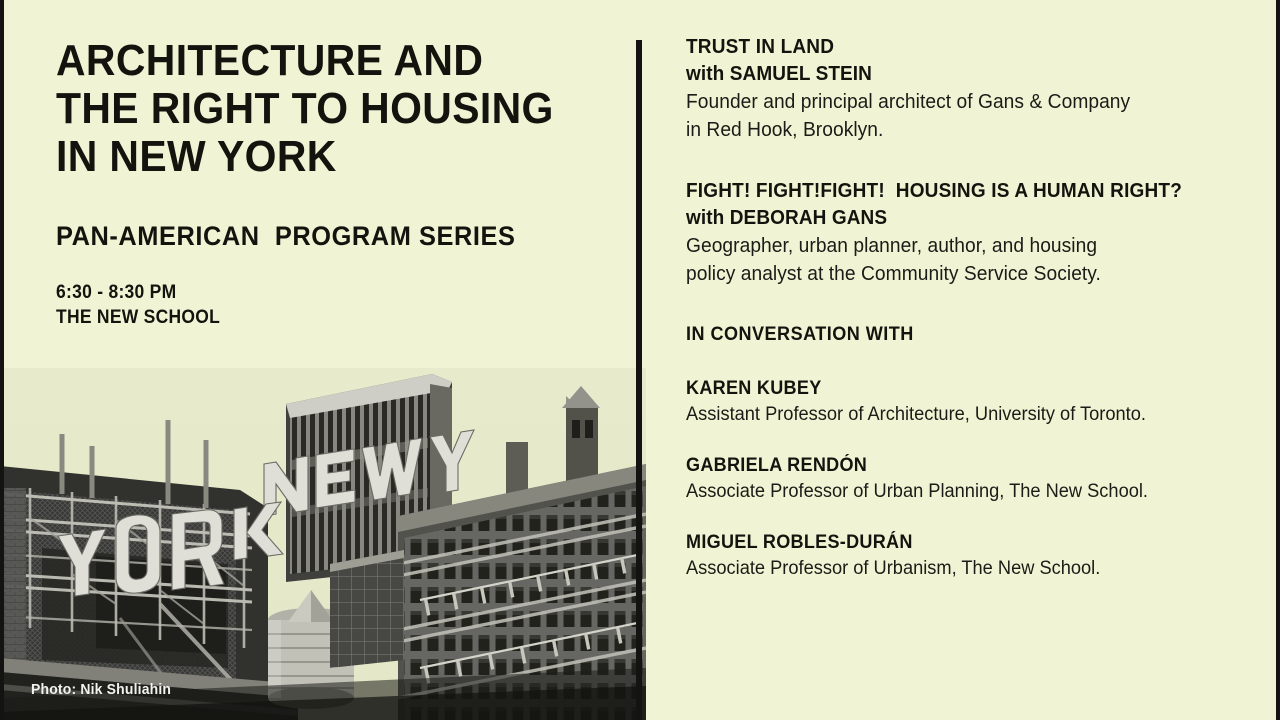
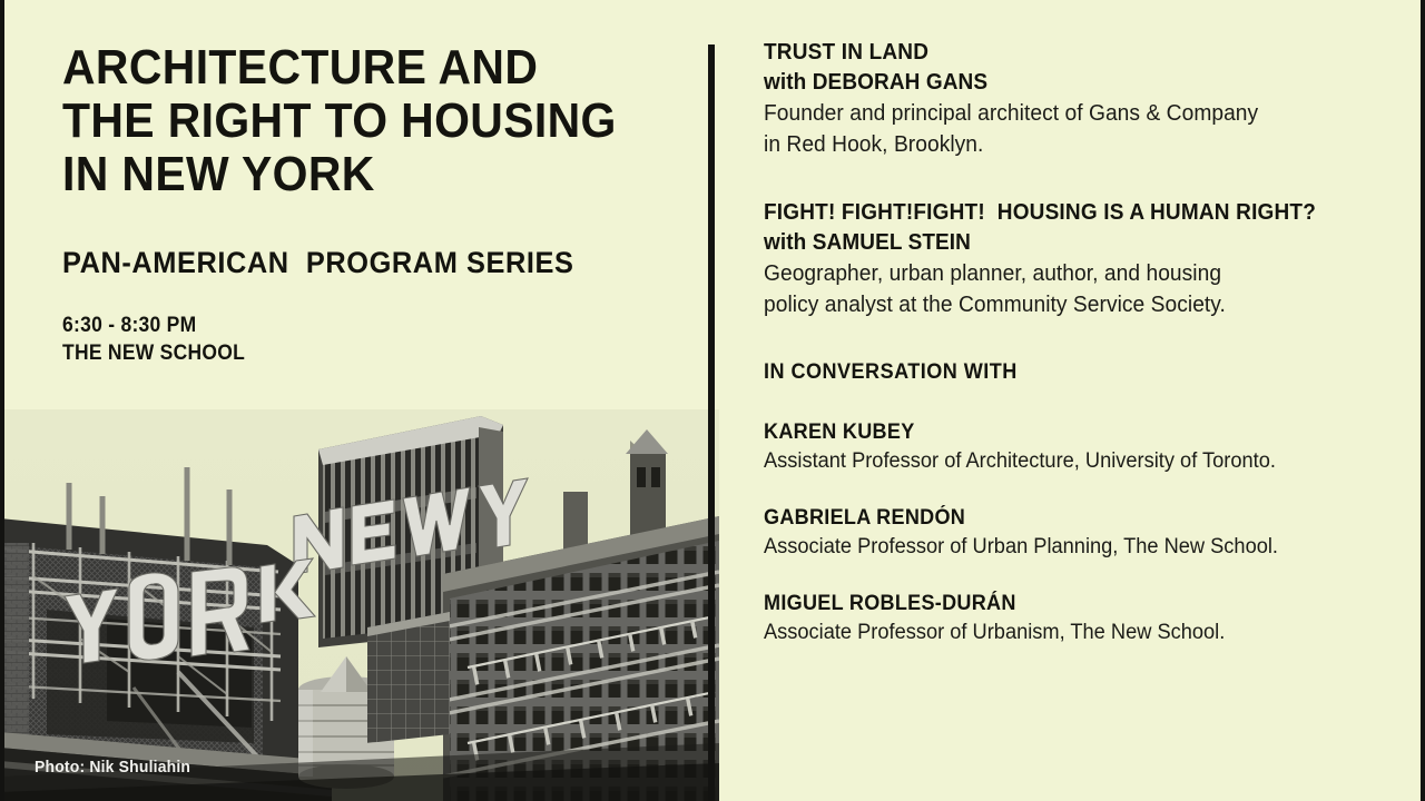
  ARCHITECTURE AND
  THE RIGHT TO HOUSING
  IN NEW YORK
  PAN-AMERICAN PROGRAM SERIES
  6:30 - 8:30 PM
  THE NEW SCHOOL
  Photo: Nik Shuliahin
  TRUST IN LAND
- with SAMUEL STEIN
+ with DEBORAH GANS
  Founder and principal architect of Gans & Company
  in Red Hook, Brooklyn.
  FIGHT! FIGHT!FIGHT! HOUSING IS A HUMAN RIGHT?
- with DEBORAH GANS
+ with SAMUEL STEIN
  Geographer, urban planner, author, and housing
  policy analyst at the Community Service Society.
  IN CONVERSATION WITH
  KAREN KUBEY
  Assistant Professor of Architecture, University of Toronto.
  GABRIELA RENDÓN
  Associate Professor of Urban Planning, The New School.
  MIGUEL ROBLES-DURÁN
  Associate Professor of Urbanism, The New School.
